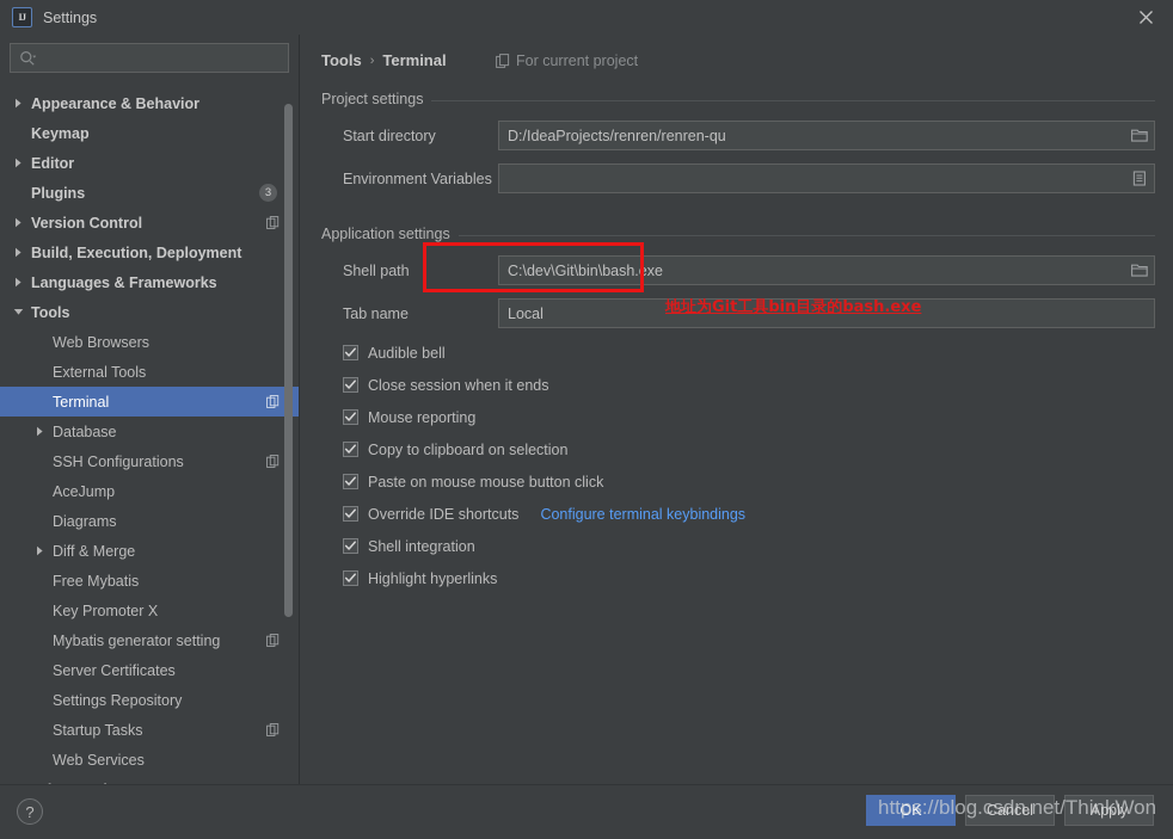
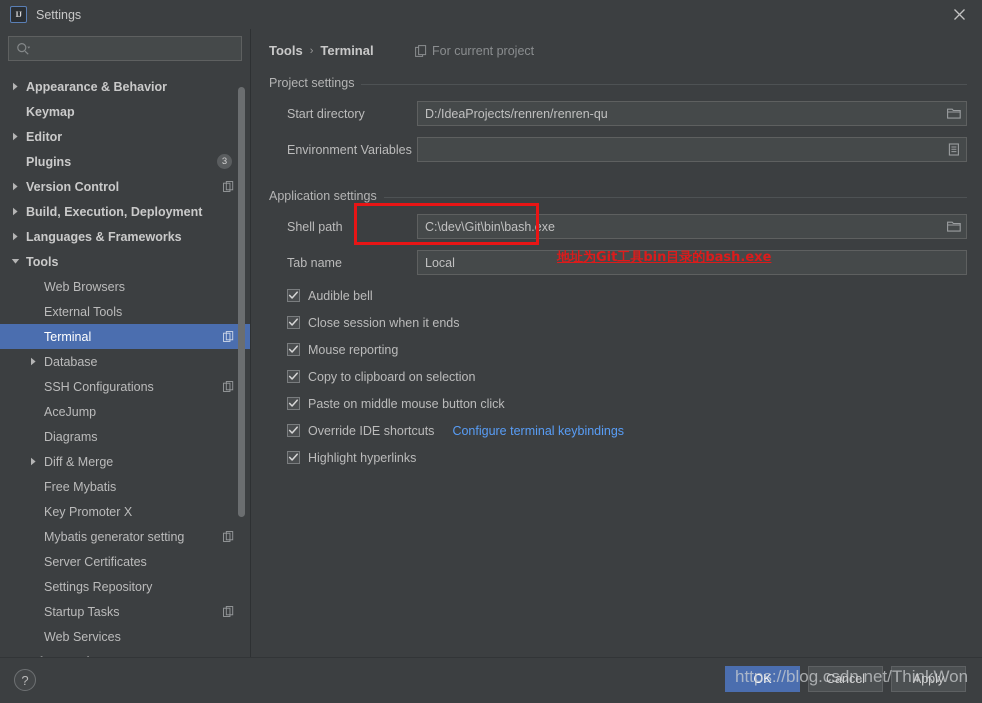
  IJ
  Settings
  Appearance & Behavior
  Keymap
  Editor
  Plugins
  3
  Version Control
  Build, Execution, Deployment
  Languages & Frameworks
  Tools
  Web Browsers
  External Tools
  Terminal
  Database
  SSH Configurations
  AceJump
  Diagrams
  Diff & Merge
  Free Mybatis
  Key Promoter X
  Mybatis generator setting
  Server Certificates
  Settings Repository
  Startup Tasks
  Web Services
  Tools
  ›
  Terminal
  For current project
  Project settings
  Start directory
  D:/IdeaProjects/renren/renren-qu
  Environment Variables
  Application settings
  Shell path
  C:\dev\Git\bin\bash.exe
  Tab name
  Local
  Audible bell
  Close session when it ends
  Mouse reporting
  Copy to clipboard on selection
- Paste on mouse mouse button click
+ Paste on middle mouse button click
  Override IDE shortcuts
  Configure terminal keybindings
- Shell integration
  Highlight hyperlinks
  地址为Git工具bin目录的bash.exe
  ?
  OK
  Cancel
  Apply
  https://blog.csdn.net/ThinkWon
